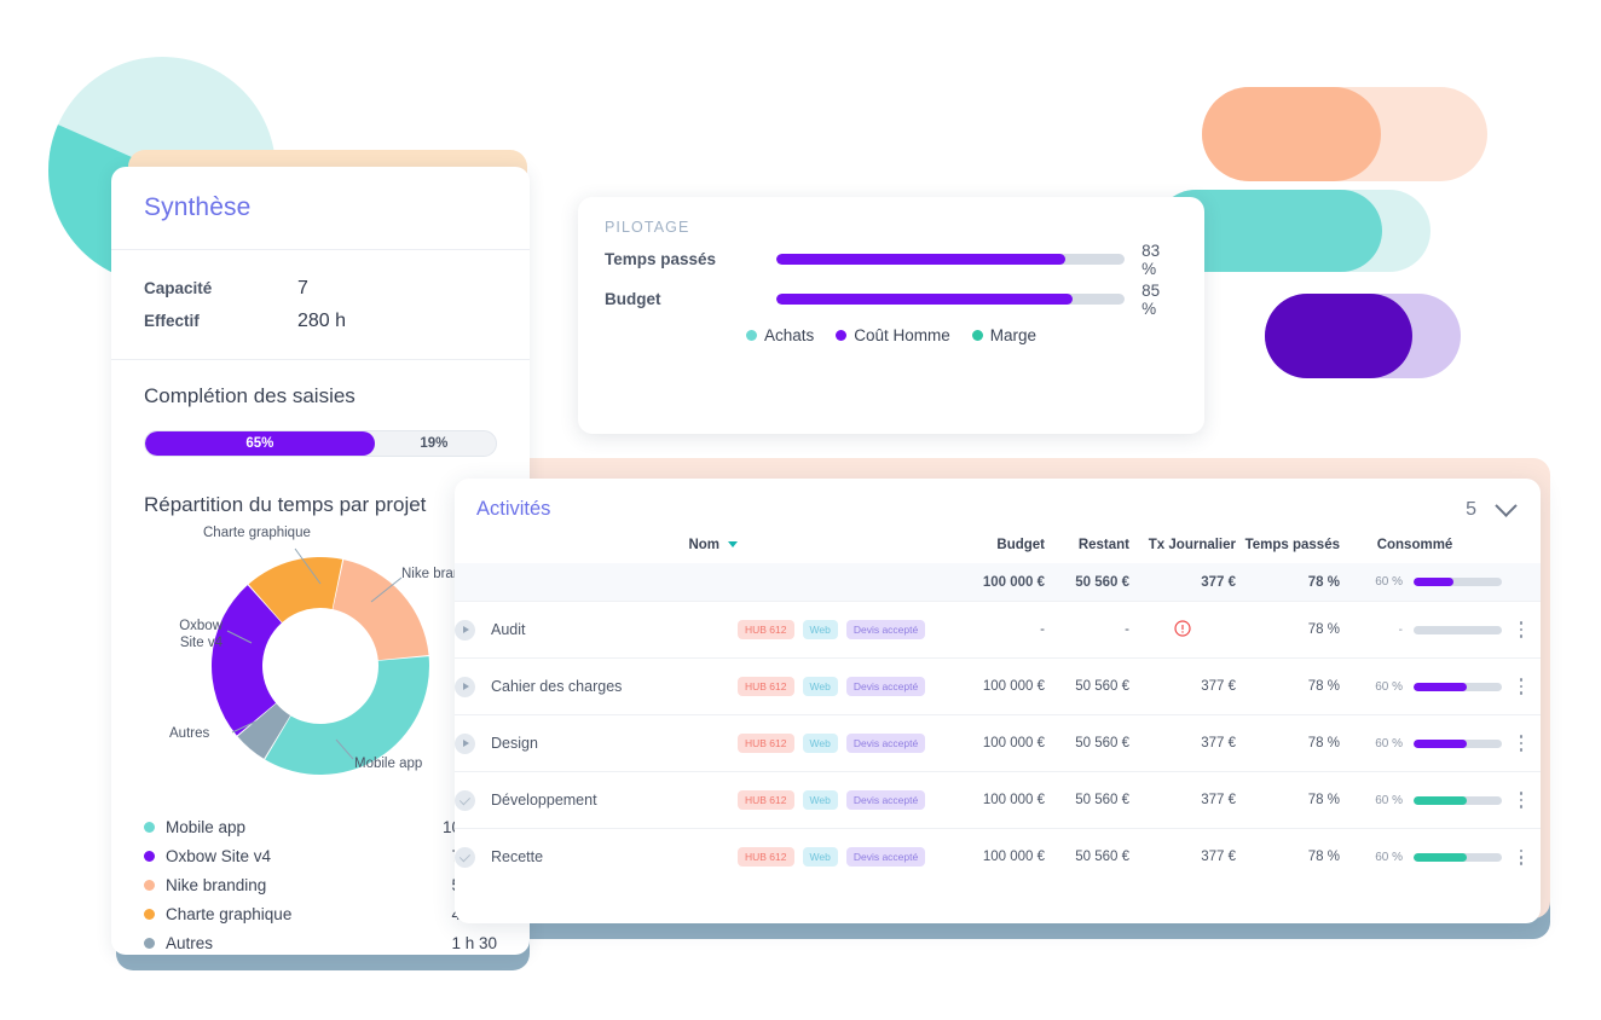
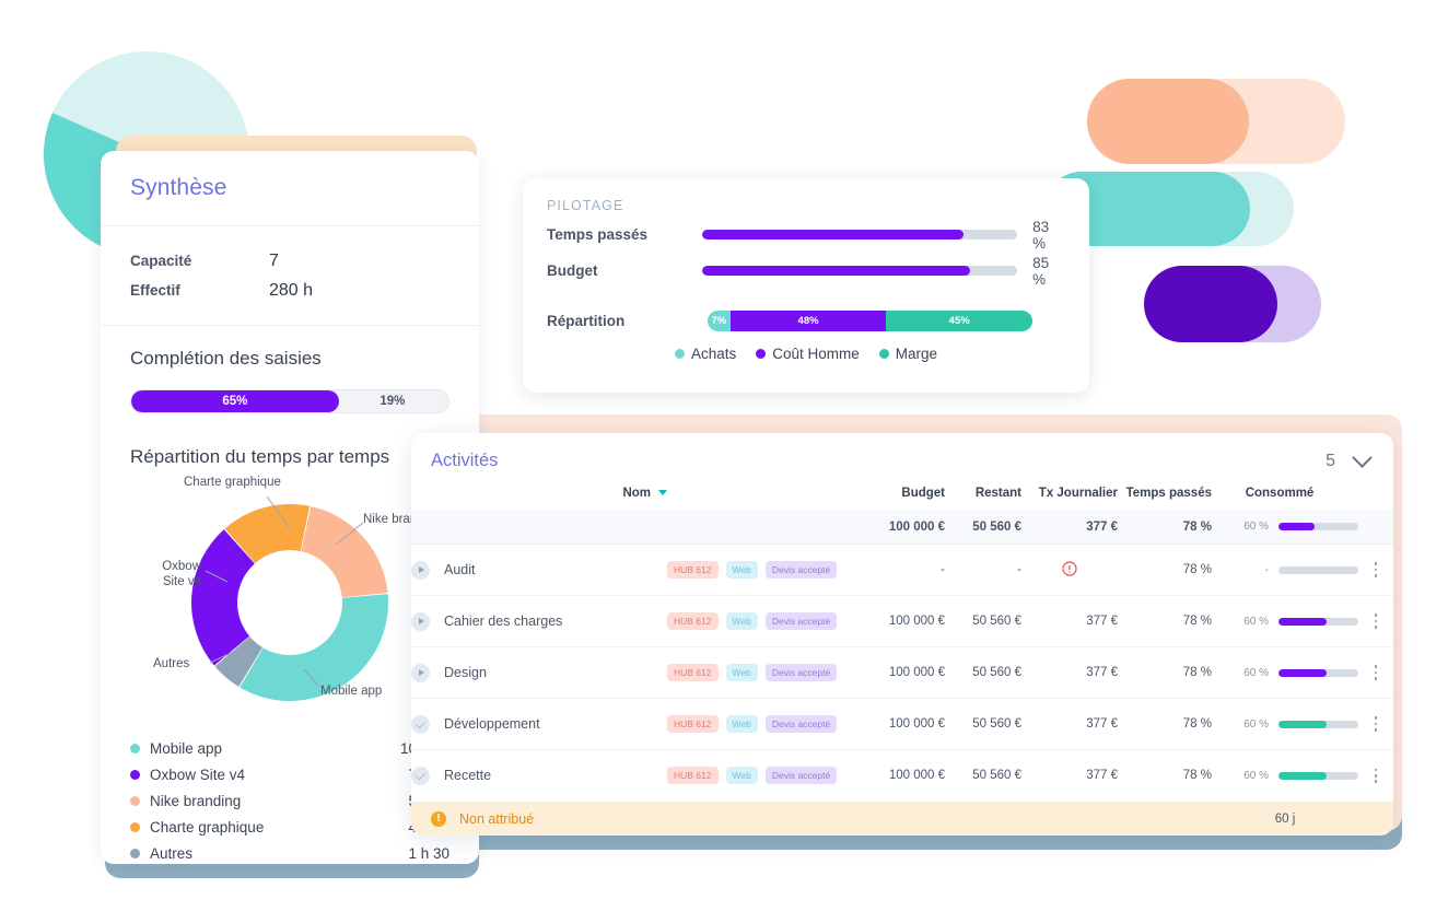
  Synthèse
  Capacité
  7
  Effectif
  280 h
  Complétion des saisies
  65%
  19%
- Répartition du temps par projet
+ Répartition du temps par temps
  Charte graphique
  Oxbow
  Site v4
  Autres
  Mobile app
  Mobile app
  Oxbow Site v4
  Nike branding
  Charte graphique
  Autres
  1 h 30
  PILOTAGE
  Temps passés
  83 %
  Budget
  85 %
+ Répartition
+ 7%
+ 48%
+ 45%
  Achats
  Coût Homme
  Marge
  Activités
  5
  Nom		Budget	Restant	Tx Journalier	Temps passés	Consommé
  		100 000 €	50 560 €	377 €	78 %	60 %
  Audit	HUB 612 Web Devis accepté	-	-		78 %	-
  Cahier des charges	HUB 612 Web Devis accepté	100 000 €	50 560 €	377 €	78 %	60 %
  Design	HUB 612 Web Devis accepté	100 000 €	50 560 €	377 €	78 %	60 %
  Développement	HUB 612 Web Devis accepté	100 000 €	50 560 €	377 €	78 %	60 %
  Recette	HUB 612 Web Devis accepté	100 000 €	50 560 €	377 €	78 %	60 %
+ ! Non attribué			60 j
